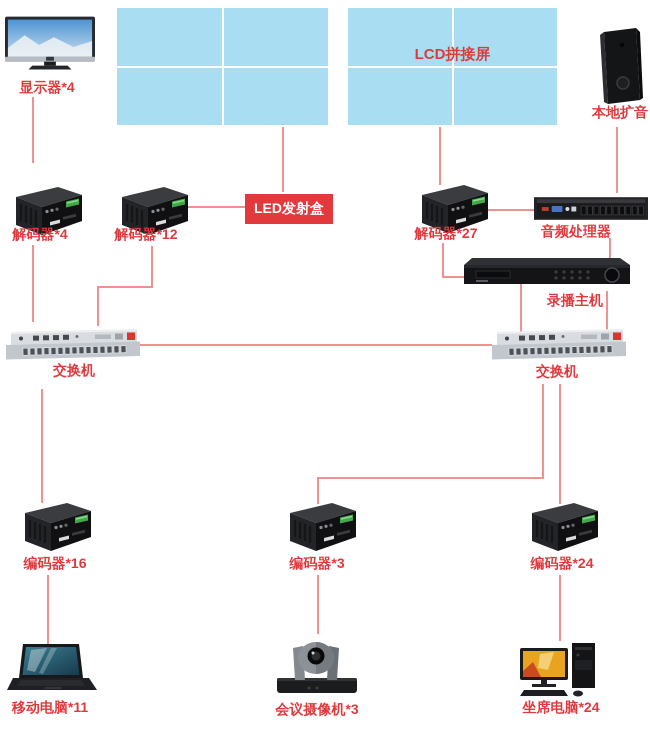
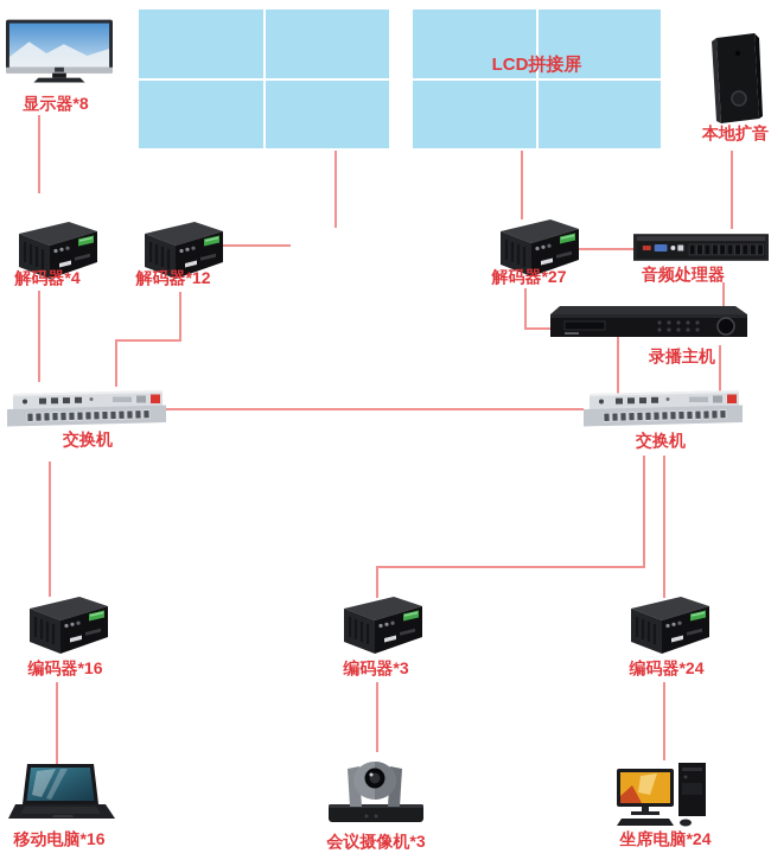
- 显示器*4
+ 显示器*8
  LCD拼接屏
  本地扩音
  解码器*4
  解码器*12
- LED发射盒
  解码器*27
  音频处理器
  录播主机
  交换机
  交换机
  编码器*16
  编码器*3
  编码器*24
- 移动电脑*11
+ 移动电脑*16
  会议摄像机*3
  坐席电脑*24
